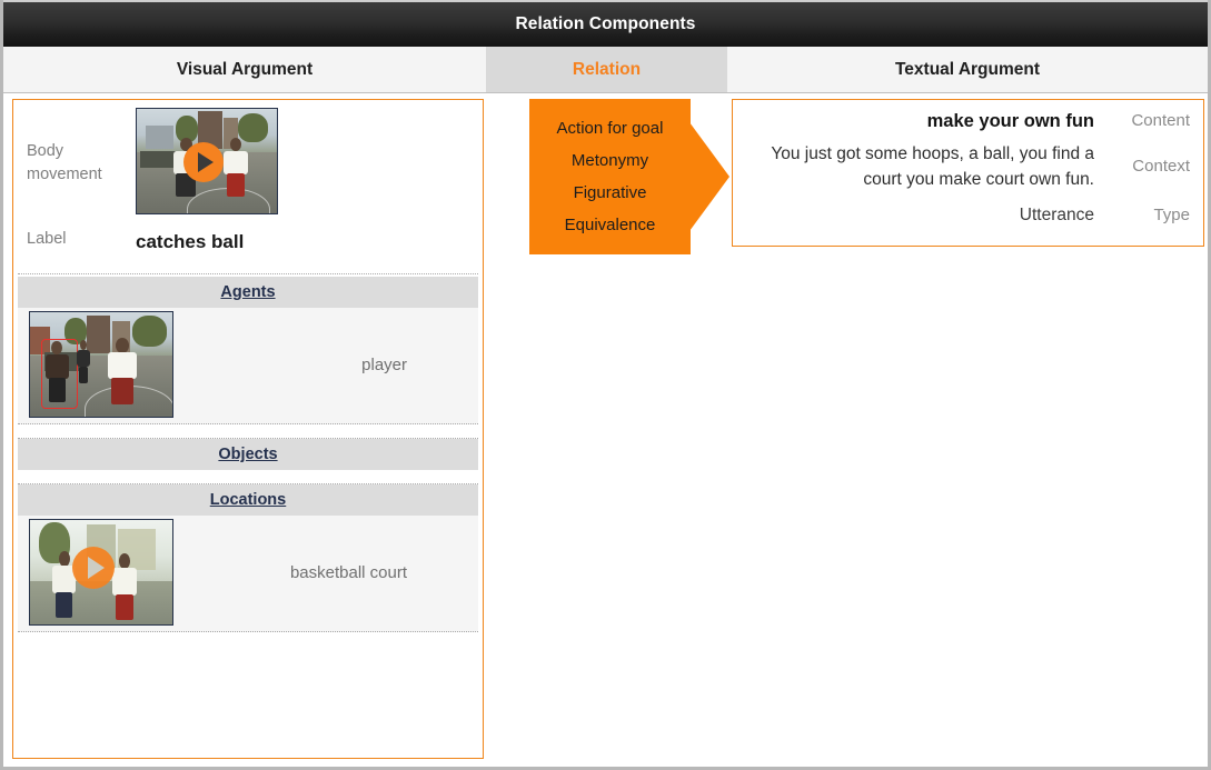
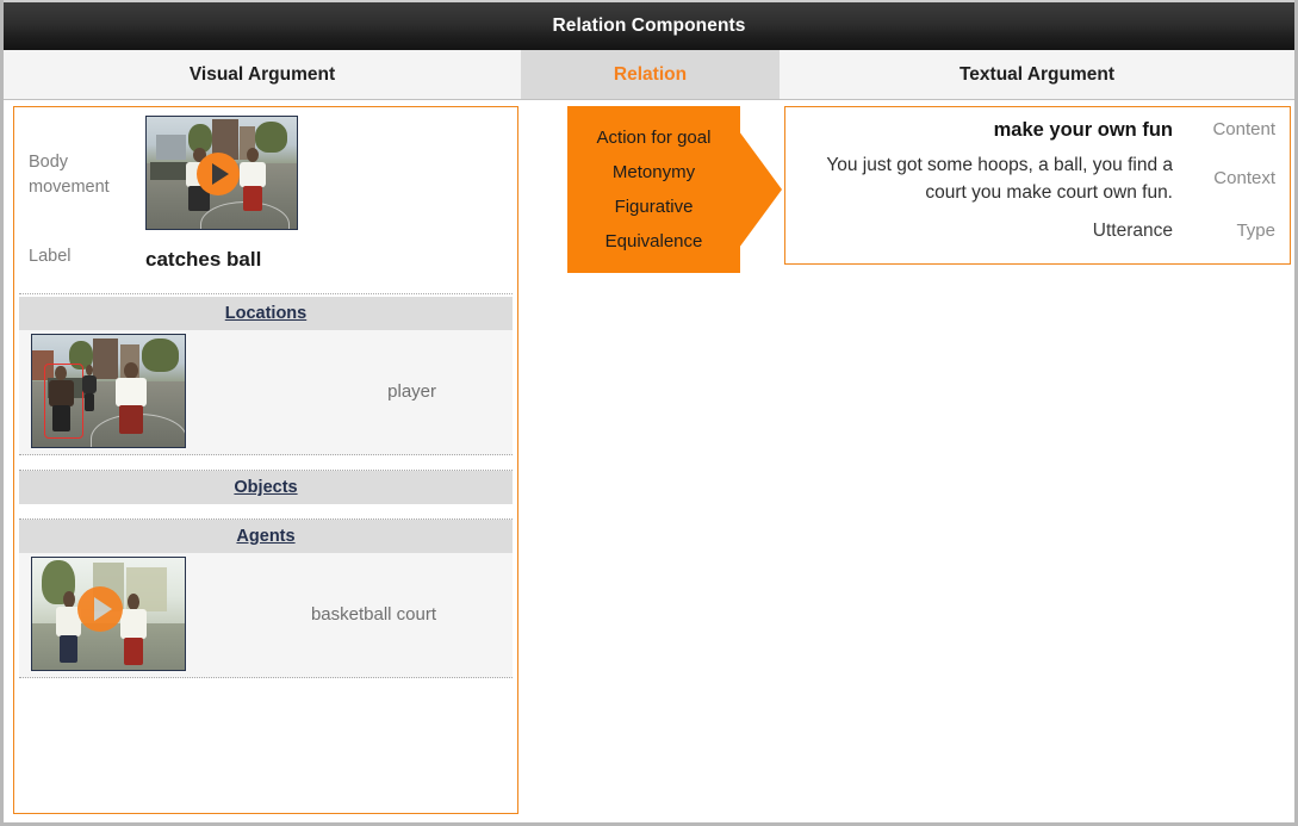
  Relation Components
  Visual Argument
  Relation
  Textual Argument
  Body movement
  Label
  catches ball
- Agents
+ Locations
  player
  Objects
- Locations
+ Agents
  basketball court
  Action for goal
  Metonymy
  Figurative
  Equivalence
  make your own fun
  Content
  You just got some hoops, a ball, you find a court you make court own fun.
  Context
  Utterance
  Type
